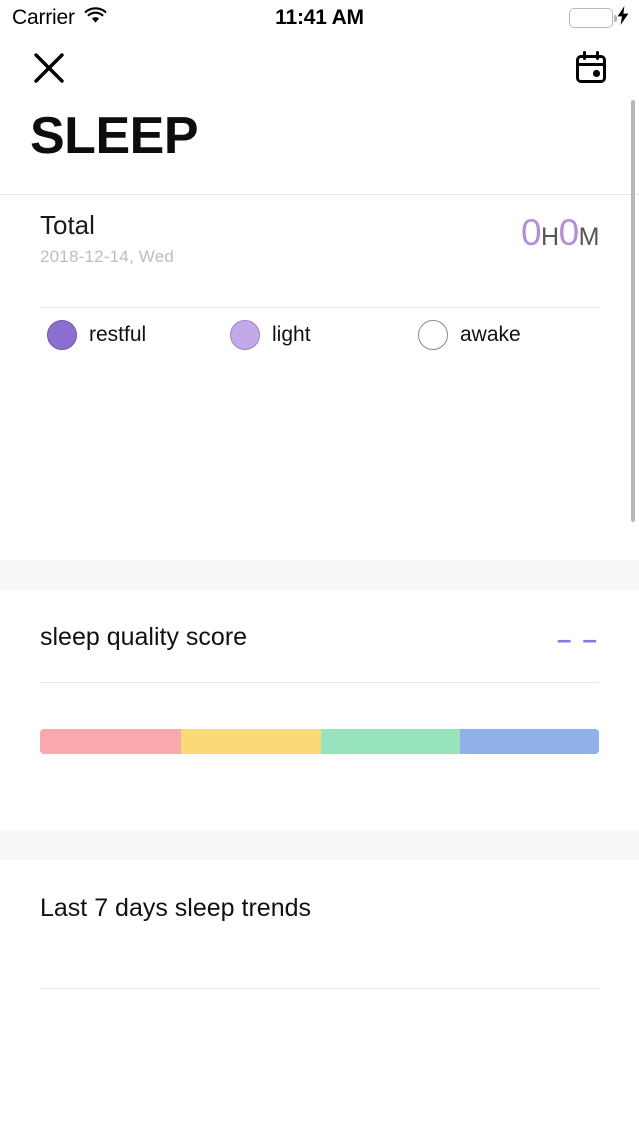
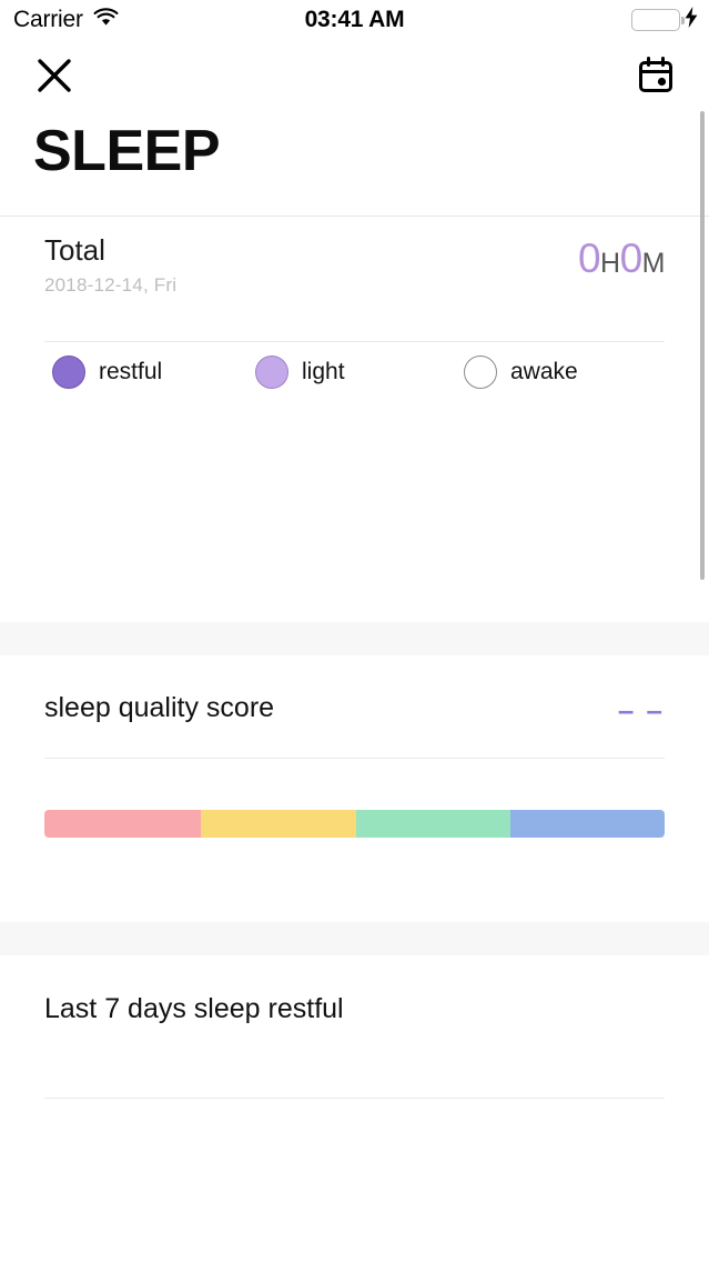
  Carrier
- 11:41 AM
+ 03:41 AM
  SLEEP
  Total
- 2018-12-14, Wed
+ 2018-12-14, Fri
  0H0M
  restful
  light
  awake
  sleep quality score
  – –
- Last 7 days sleep trends
+ Last 7 days sleep restful
